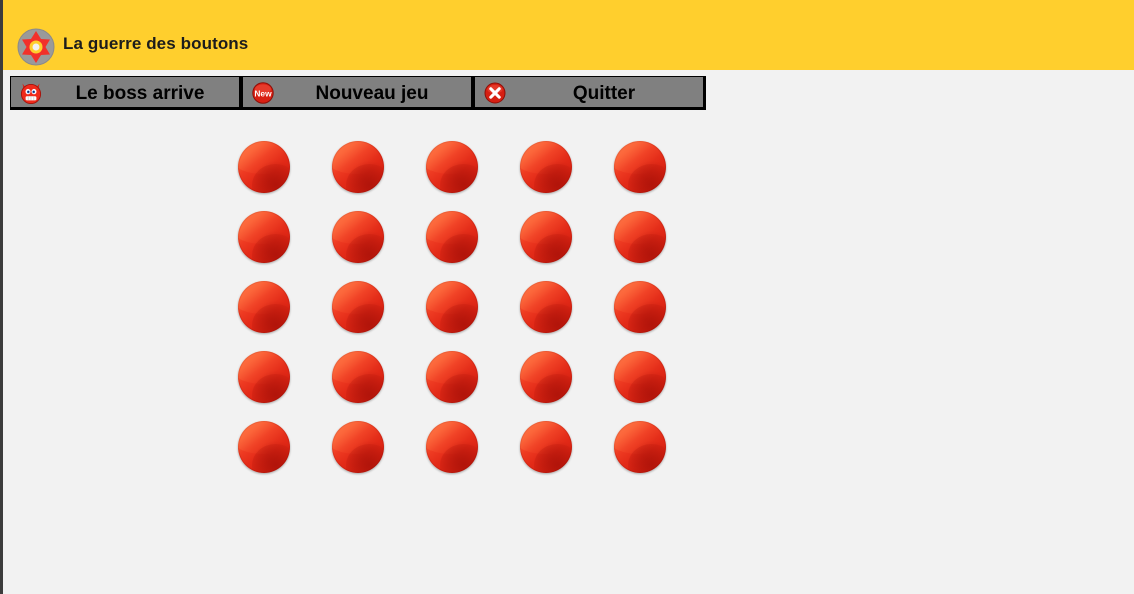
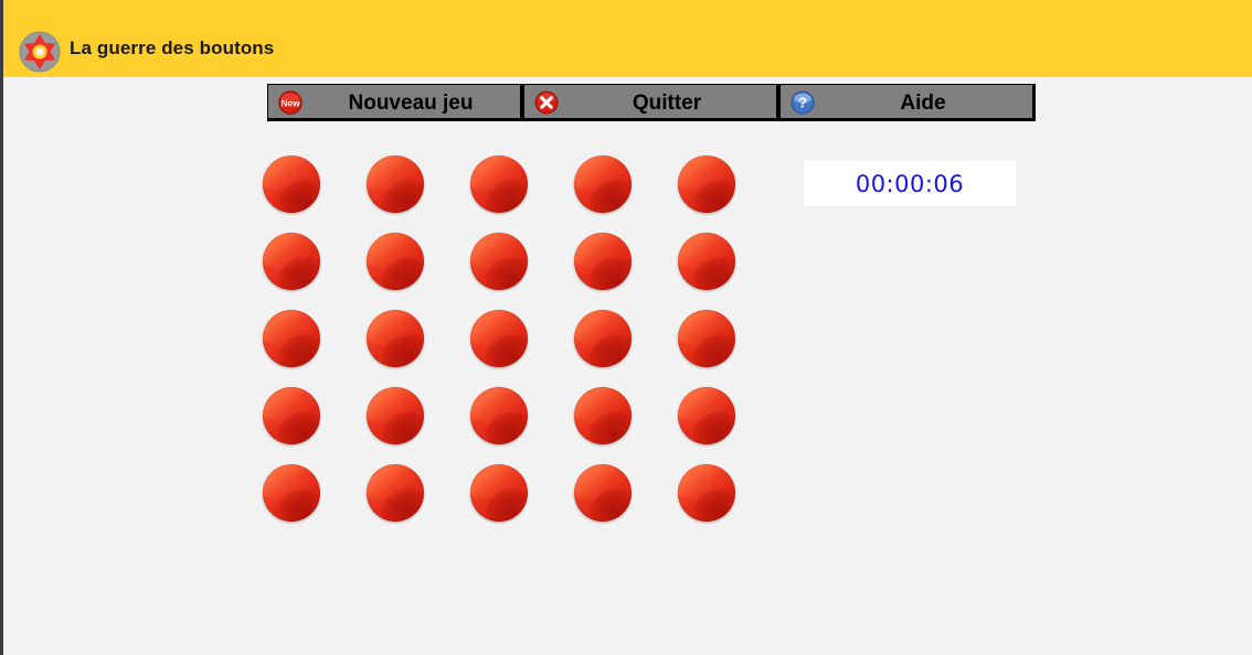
  La guerre des boutons
- Le boss arrive
  New
  Nouveau jeu
  Quitter
+ ?
+ Aide
+ 00:00:06
